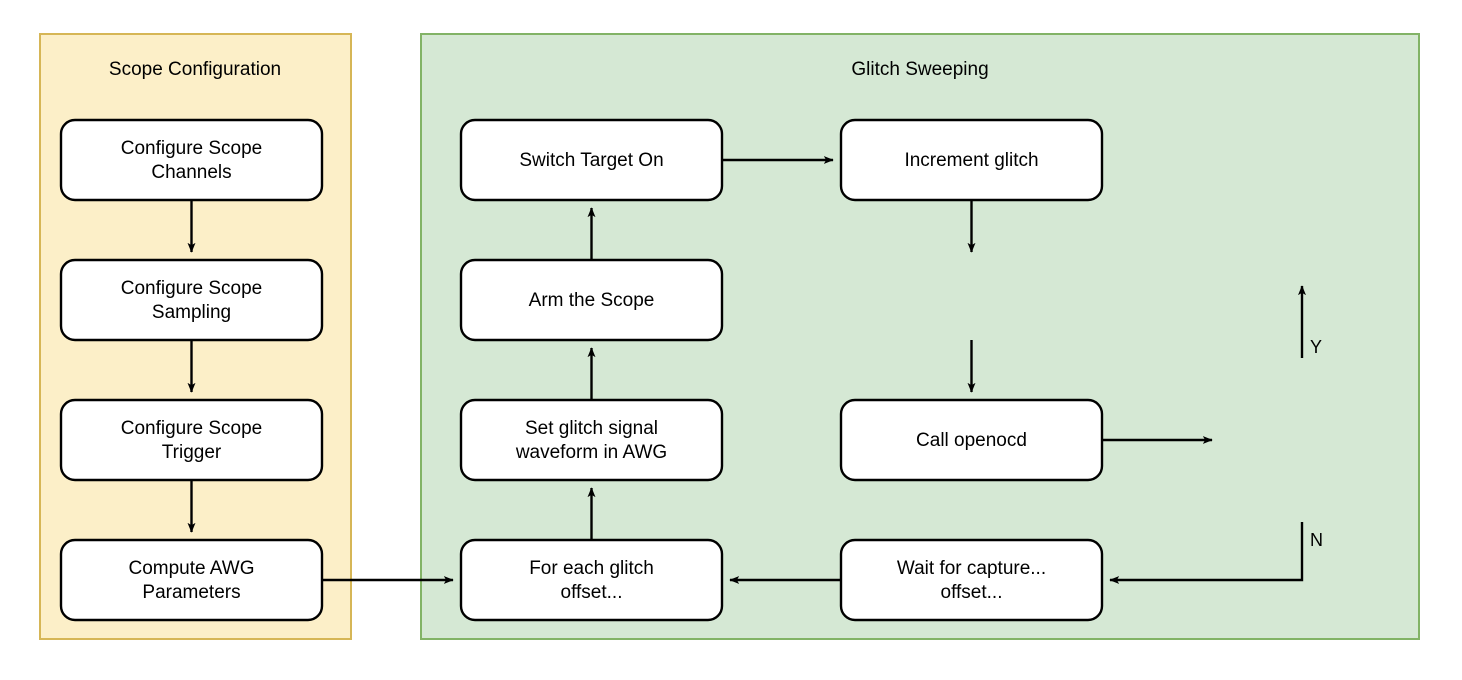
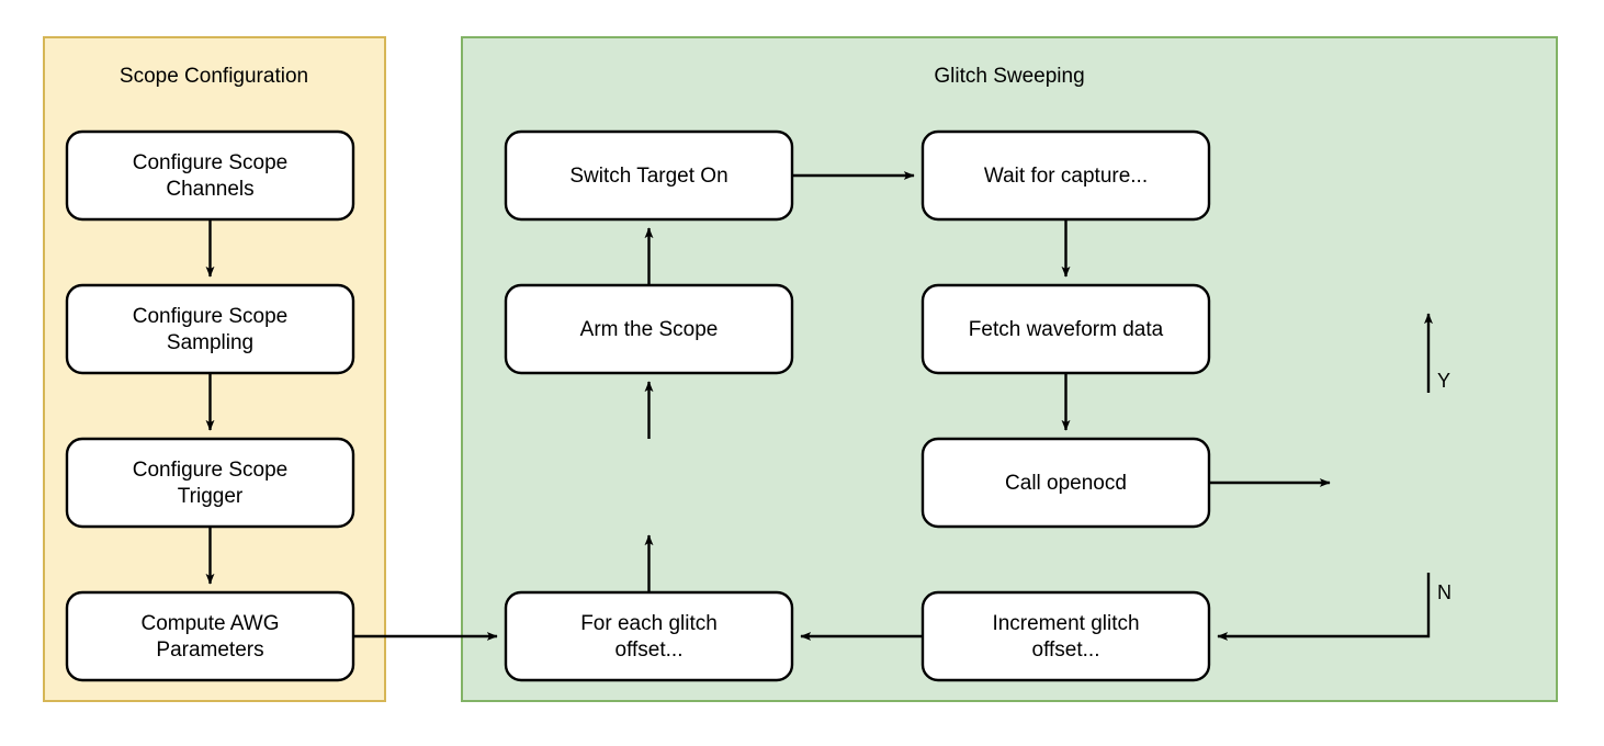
  Scope Configuration
  Glitch Sweeping
  Y
  N
  Configure Scope
  Channels
  Configure Scope
  Sampling
  Configure Scope
  Trigger
  Compute AWG
  Parameters
  Switch Target On
  Arm the Scope
- Set glitch signal
- waveform in AWG
  For each glitch
  offset...
- Increment glitch
+ Wait for capture...
+ Fetch waveform data
  Call openocd
- Wait for capture...
+ Increment glitch
  offset...
